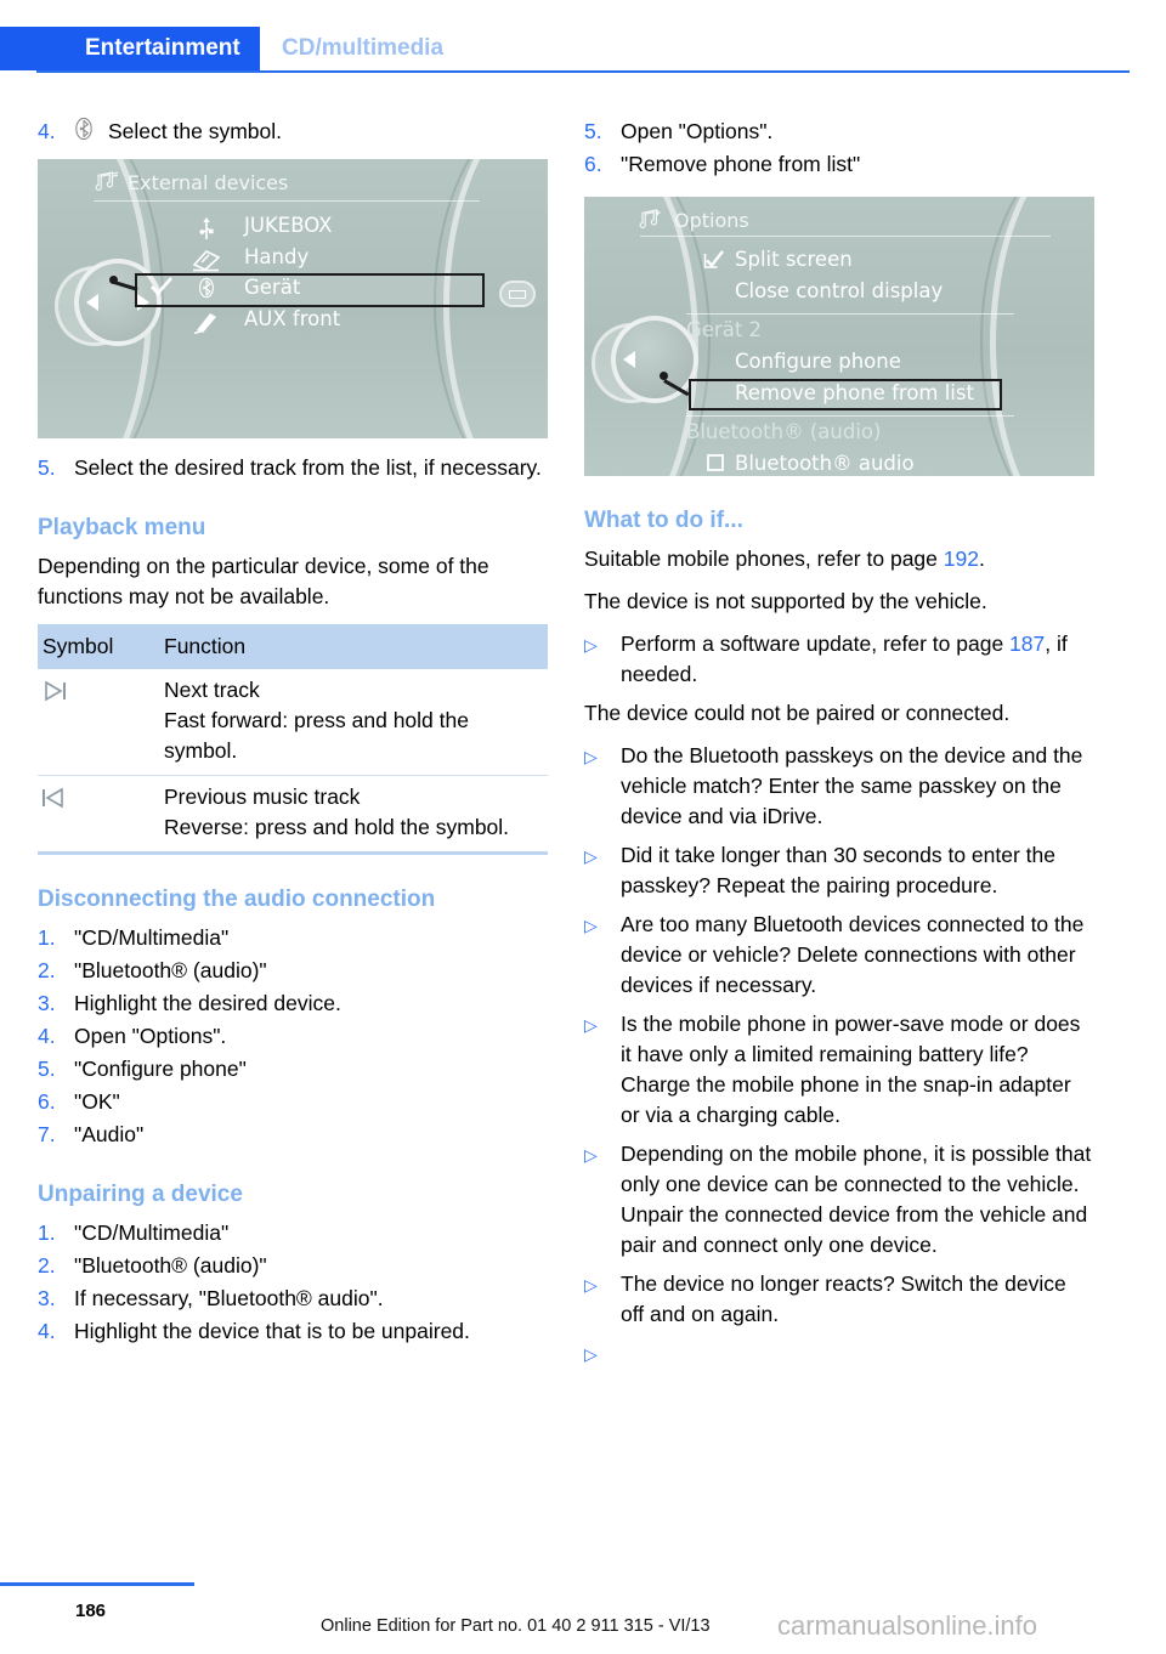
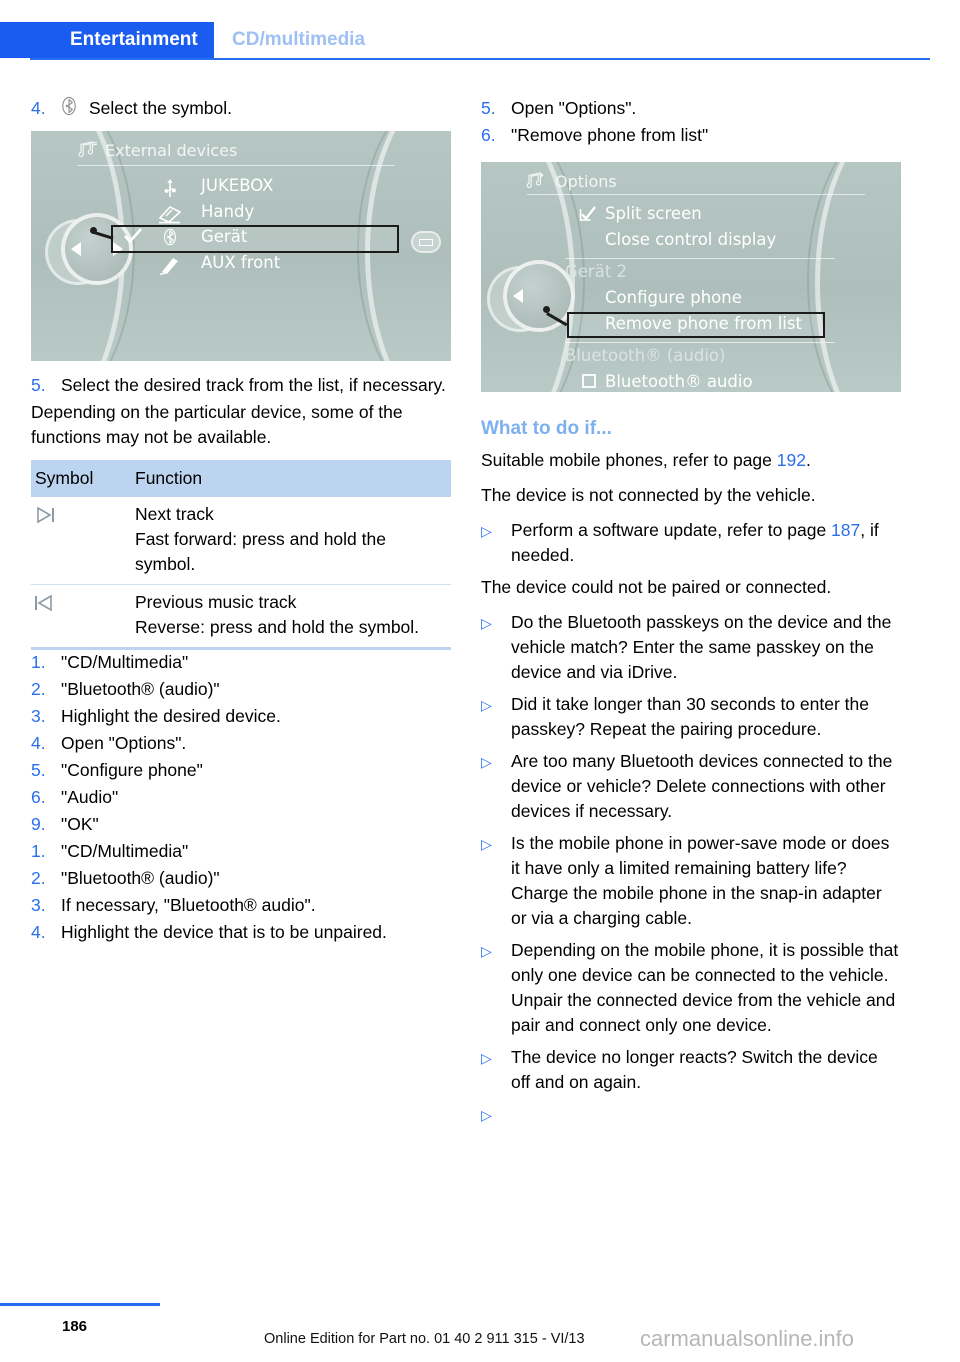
  Entertainment
  CD/multimedia
  4.
  Select the symbol.
  External devices
  JUKEBOX
  Handy
  Gerät
  AUX front
  5.
  Select the desired track from the list, if necessary.
- Playback menu
  Depending on the particular device, some of the functions may not be available.
  Symbol	Function
  	Next track Fast forward: press and hold the symbol.
  	Previous music track Reverse: press and hold the symbol.
- Disconnecting the audio connection
  1.
  "CD/Multimedia"
  2.
  "Bluetooth® (audio)"
  3.
  Highlight the desired device.
  4.
  Open "Options".
  5.
  "Configure phone"
  6.
- "OK"
+ "Audio"
- 7.
+ 9.
- "Audio"
+ "OK"
- Unpairing a device
  1.
  "CD/Multimedia"
  2.
  "Bluetooth® (audio)"
  3.
  If necessary, "Bluetooth® audio".
  4.
  Highlight the device that is to be unpaired.
  5.
  Open "Options".
  6.
  "Remove phone from list"
  Options
  Split screen
  Close control display
  Gerät 2
  Configure phone
  Remove phone from list
  Bluetooth® (audio)
  Bluetooth® audio
  What to do if...
  Suitable mobile phones, refer to page 192.
- The device is not supported by the vehicle.
+ The device is not connected by the vehicle.
  ▷
  Perform a software update, refer to page 187, if needed.
  The device could not be paired or connected.
  ▷
  Do the Bluetooth passkeys on the device and the vehicle match? Enter the same passkey on the device and via iDrive.
  ▷
  Did it take longer than 30 seconds to enter the passkey? Repeat the pairing procedure.
  ▷
  Are too many Bluetooth devices connected to the device or vehicle? Delete connections with other devices if necessary.
  ▷
  Is the mobile phone in power-save mode or does it have only a limited remaining battery life? Charge the mobile phone in the snap-in adapter or via a charging cable.
  ▷
  Depending on the mobile phone, it is possible that only one device can be connected to the vehicle. Unpair the connected device from the vehicle and pair and connect only one device.
  ▷
  The device no longer reacts? Switch the device off and on again.
  ▷
  186
  Online Edition for Part no. 01 40 2 911 315 - VI/13
  carmanualsonline.info
